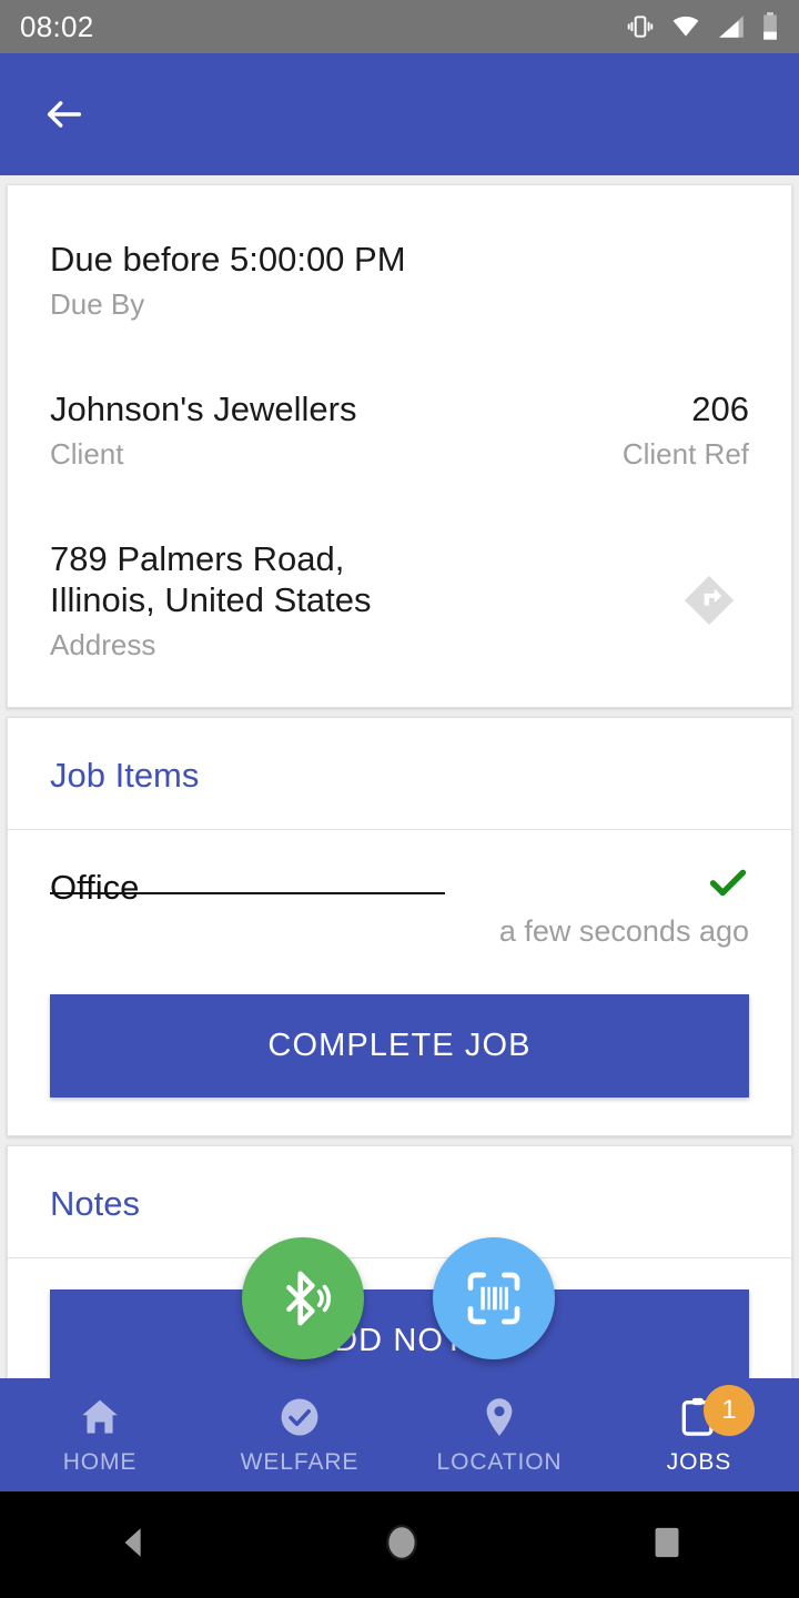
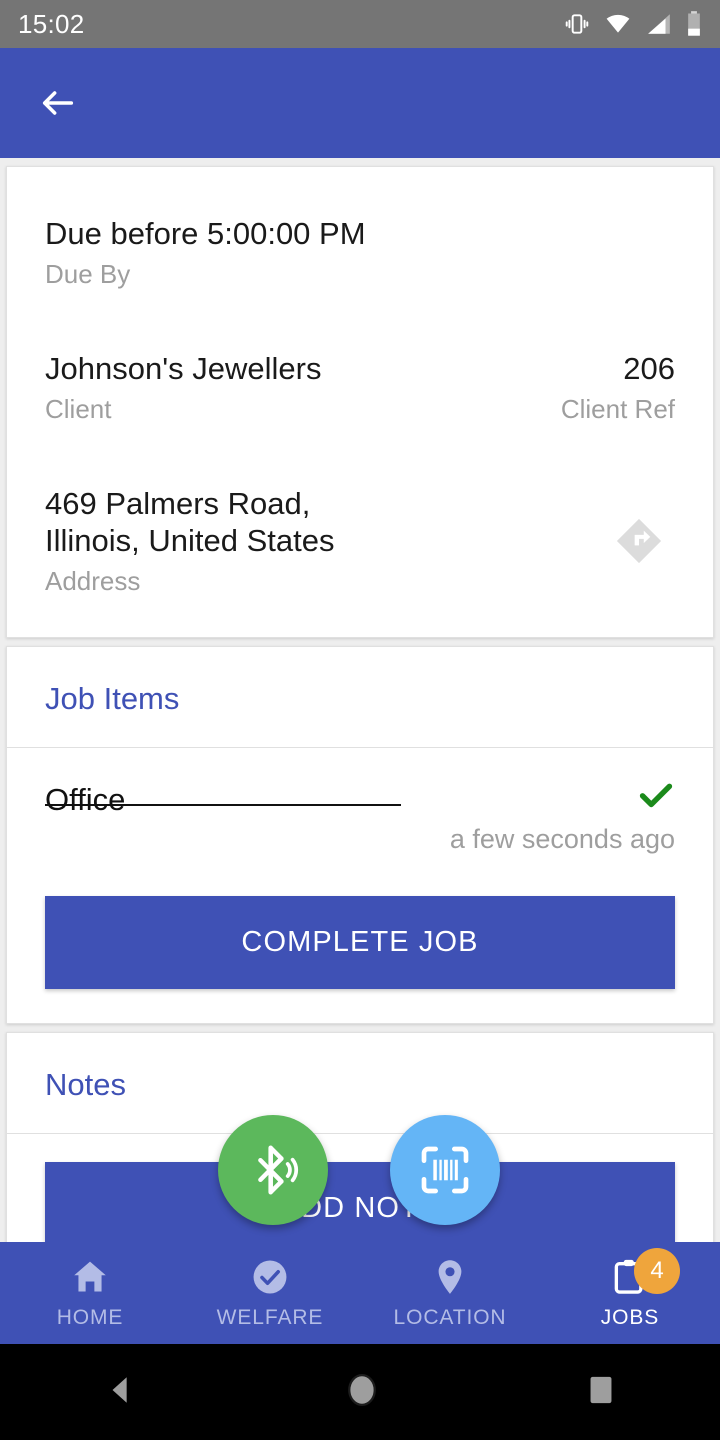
- 08:02
+ 15:02
  Due before 5:00:00 PM
  Due By
  Johnson's Jewellers
  Client
  206
  Client Ref
- 789 Palmers Road,
+ 469 Palmers Road,
  Illinois, United States
  Address
  Job Items
  Office
  a few seconds ago
  COMPLETE JOB
  Notes
  HOME
  WELFARE
  LOCATION
- 1
+ 4
  JOBS
